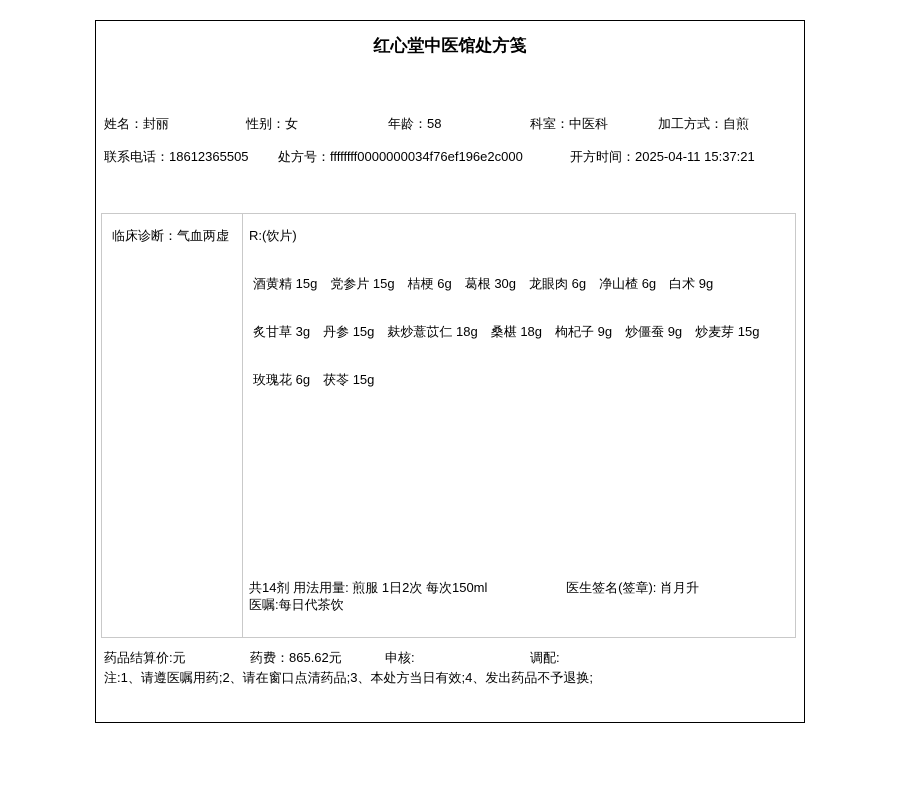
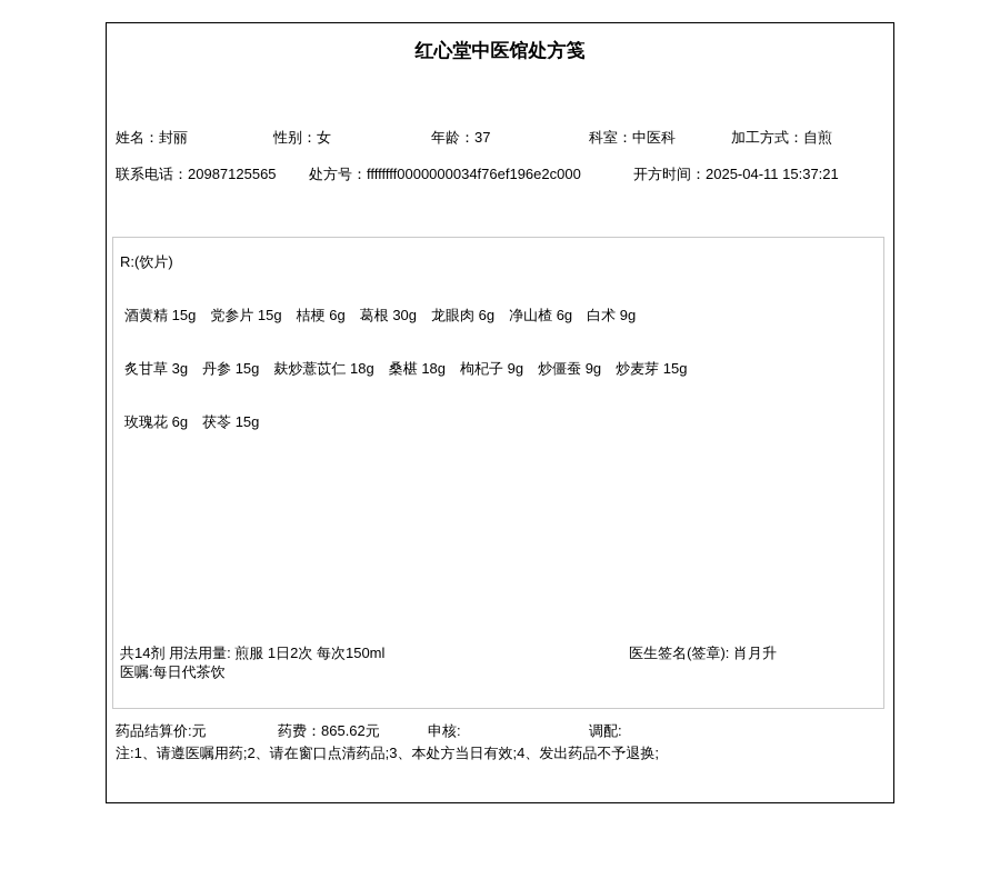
  红心堂中医馆处方笺
  姓名：封丽
  性别：女
- 年龄：58
+ 年龄：37
  科室：中医科
  加工方式：自煎
- 联系电话：18612365505
+ 联系电话：20987125565
  处方号：ffffffff0000000034f76ef196e2c000
  开方时间：2025-04-11 15:37:21
- 临床诊断：气血两虚
  R:(饮片)
  酒黄精 15g
  党参片 15g
  桔梗 6g
  葛根 30g
  龙眼肉 6g
  净山楂 6g
  白术 9g
  炙甘草 3g
  丹参 15g
  麸炒薏苡仁 18g
  桑椹 18g
  枸杞子 9g
  炒僵蚕 9g
  炒麦芽 15g
  玫瑰花 6g
  茯苓 15g
  共14剂 用法用量: 煎服 1日2次 每次150ml
  医生签名(签章): 肖月升
  医嘱:每日代茶饮
  药品结算价:元
  药费：865.62元
  申核:
  调配:
  注:1、请遵医嘱用药;2、请在窗口点清药品;3、本处方当日有效;4、发出药品不予退换;
